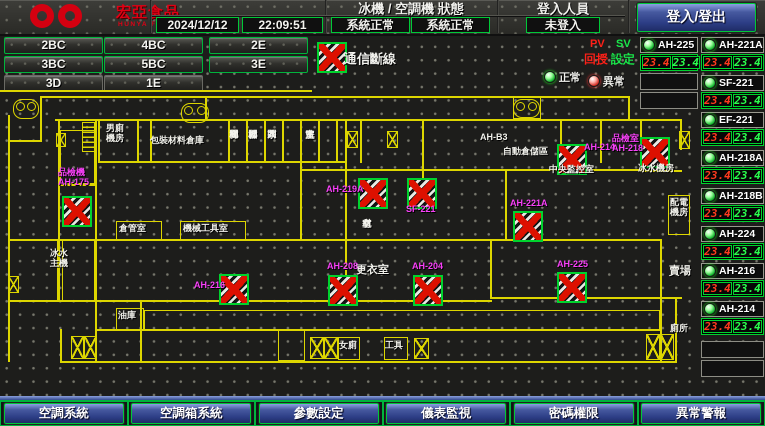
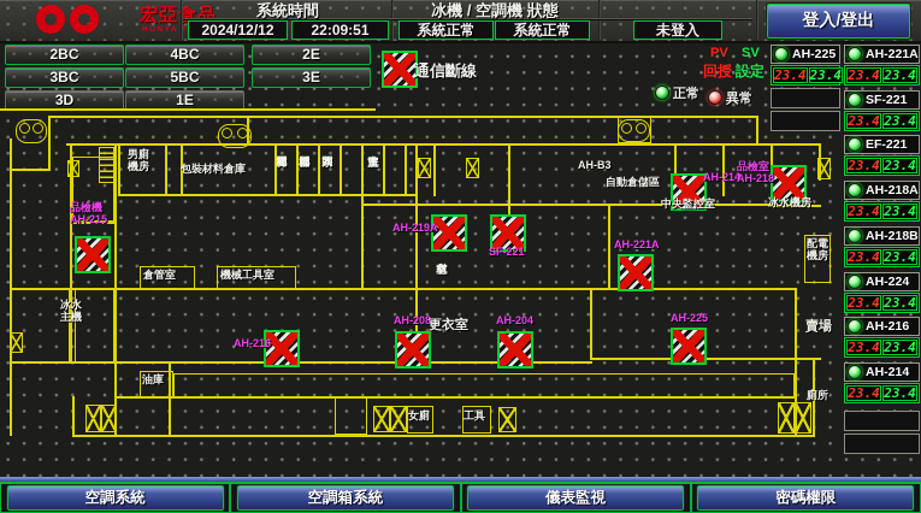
  宏亞食品
+ 系統時間
  2024/12/12
  22:09:51
  冰機 / 空調機 狀態
  系統正常
  系統正常
- 登入人員
  未登入
  登入/登出
  2BC
  4BC
  2E
  3BC
  5BC
  3E
  3D
  1E
  通信斷線
  PV
  SV
  回授
  設定
  正常
  異常
  品檢機
- AH-175
+ AH-215
  AH-216
  AH-208
  AH-204
  AH-225
  AH-221A
  AH-219A
  SF-221
  AH-214
  品檢室
  AH-218
  男廁
  機房
  包裝材料倉庫
  AH-B3
  自動倉儲區
  中央監控室
  冰水機房
  倉管室
  機械工具室
  冰水
  主機
  配電
  機房
  更衣室
  賣場
  油庫
  女廁
  工具
  廁所
  AH-225
  23.4
  23.4
  AH-221A
  23.4
  23.4
  SF-221
  23.4
  23.4
  EF-221
  23.4
  23.4
  AH-218A
  23.4
  23.4
  AH-218B
  23.4
  23.4
  AH-224
  23.4
  23.4
  AH-216
  23.4
  23.4
  AH-214
  23.4
  23.4
  空調系統
  空調箱系統
- 參數設定
  儀表監視
  密碼權限
- 異常警報
